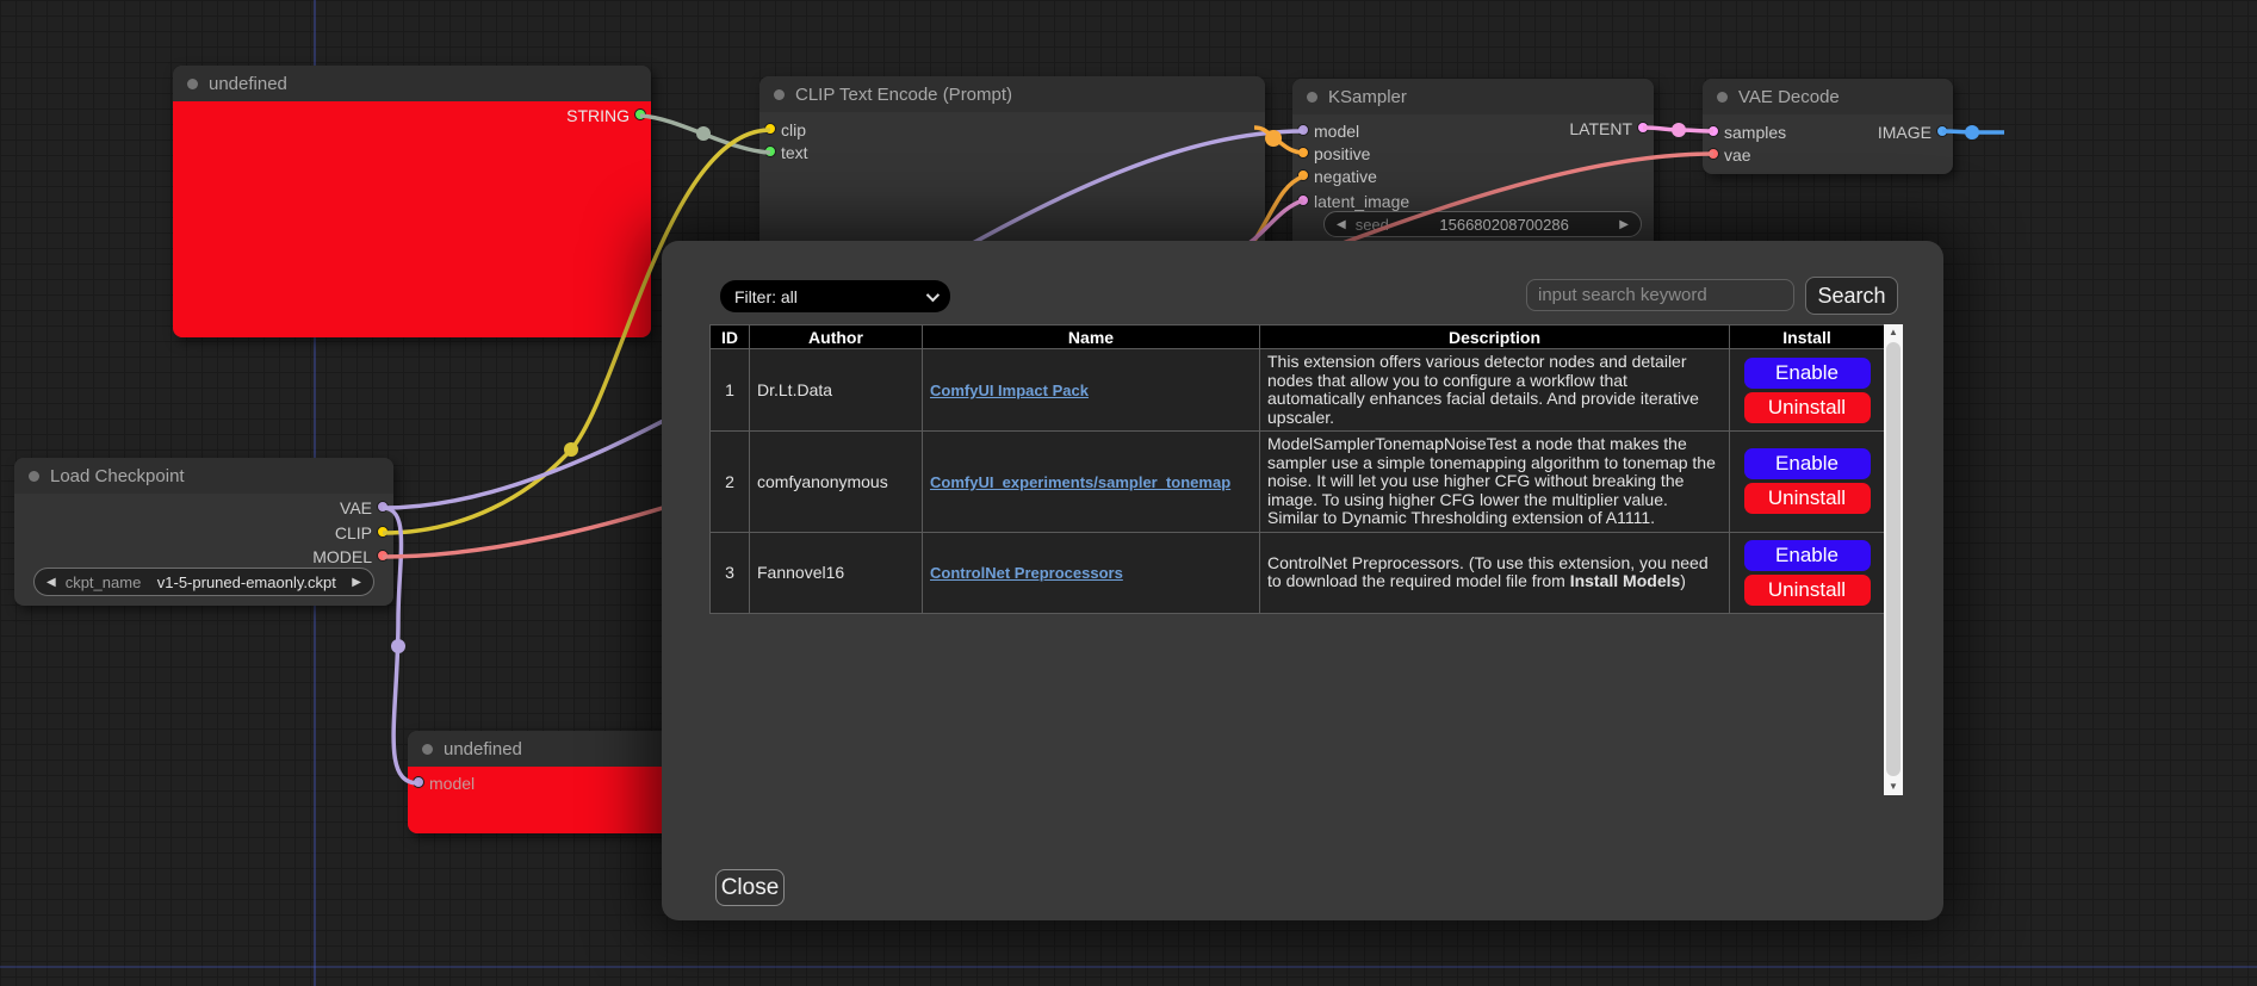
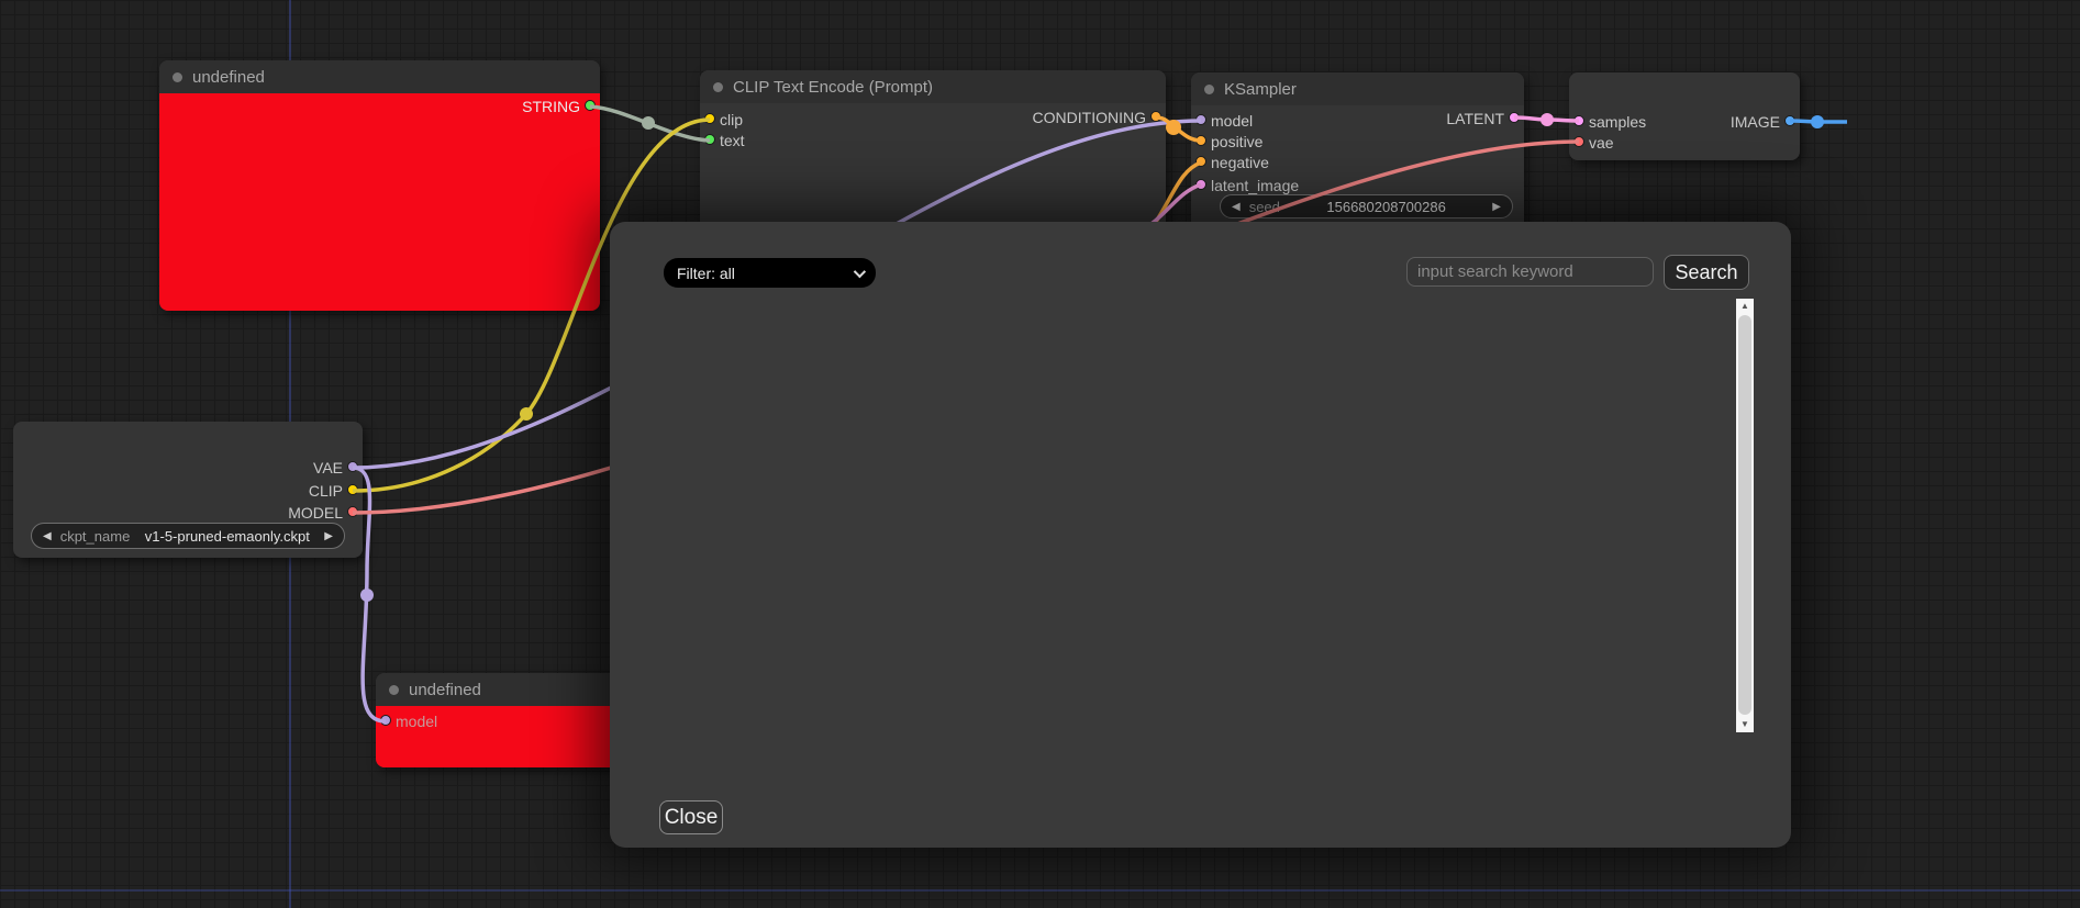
  undefined
  STRING
  CLIP Text Encode (Prompt)
  clip
  text
+ CONDITIONING
  KSampler
  model
  positive
  negative
  latent_image
  LATENT
  ◀
  seed
  156680208700286
  ▶
- VAE Decode
  samples
  vae
  IMAGE
- Load Checkpoint
  VAE
  CLIP
  MODEL
  ◀
  ckpt_name
  v1-5-pruned-emaonly.ckpt
  ▶
  undefined
  model
  Filter: all
  input search keyword
  Search
- ID	Author	Name	Description	Install
- 1	Dr.Lt.Data	ComfyUI Impact Pack	This extension offers various detector nodes and detailer nodes that allow you to configure a workflow that automatically enhances facial details. And provide iterative upscaler.	EnableUninstall
- 2	comfyanonymous	ComfyUI_experiments/sampler_tonemap	ModelSamplerTonemapNoiseTest a node that makes the sampler use a simple tonemapping algorithm to tonemap the noise. It will let you use higher CFG without breaking the image. To using higher CFG lower the multiplier value. Similar to Dynamic Thresholding extension of A1111.	EnableUninstall
- 3	Fannovel16	ControlNet Preprocessors	ControlNet Preprocessors. (To use this extension, you need to download the required model file from Install Models)	EnableUninstall
  ▲
  ▼
  Close
